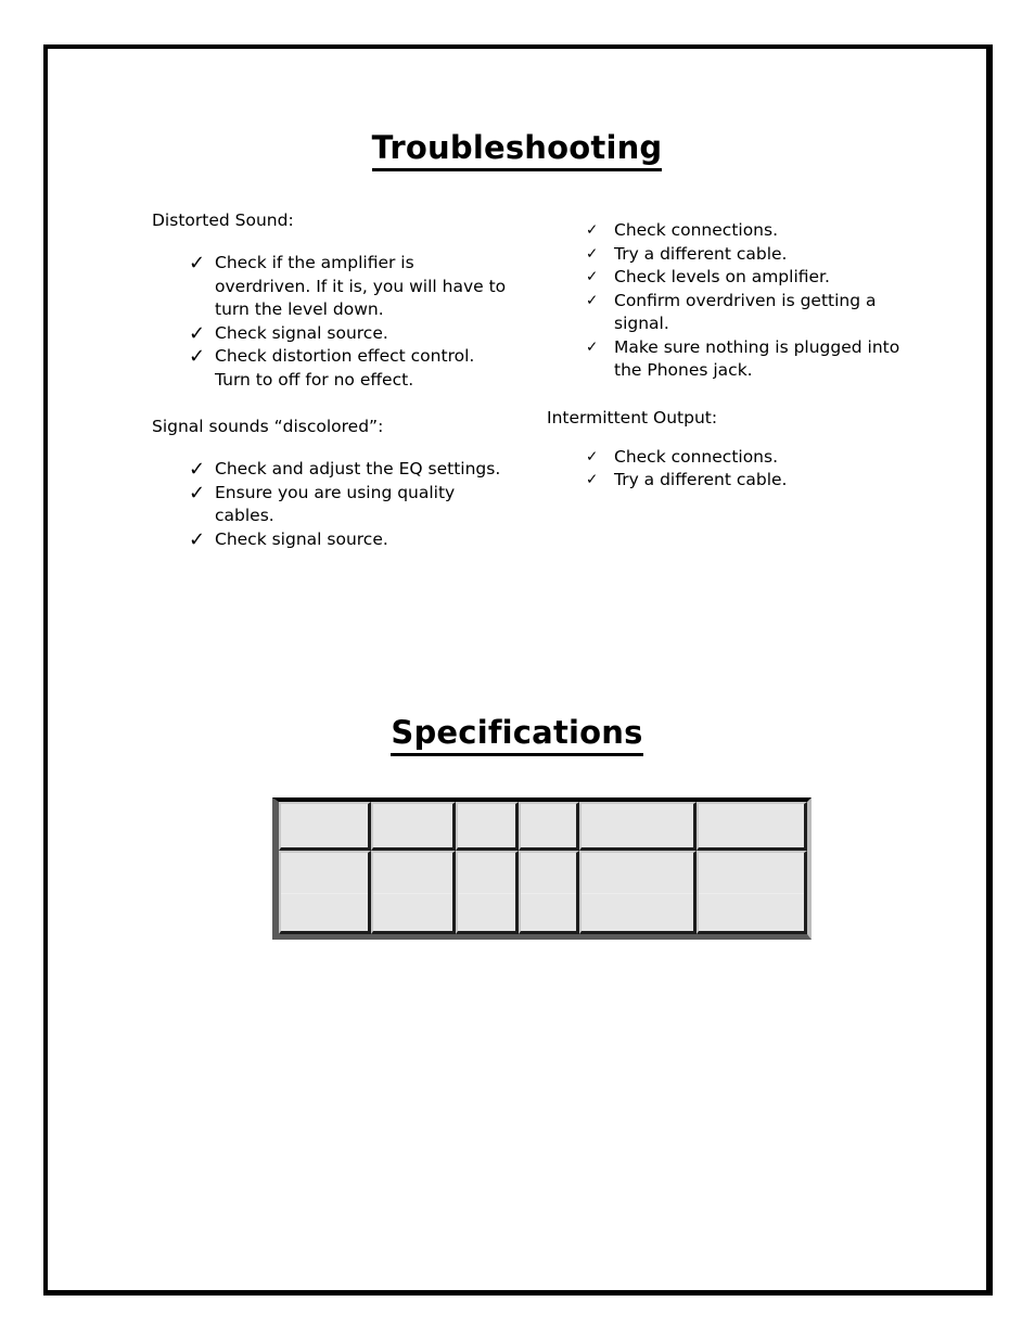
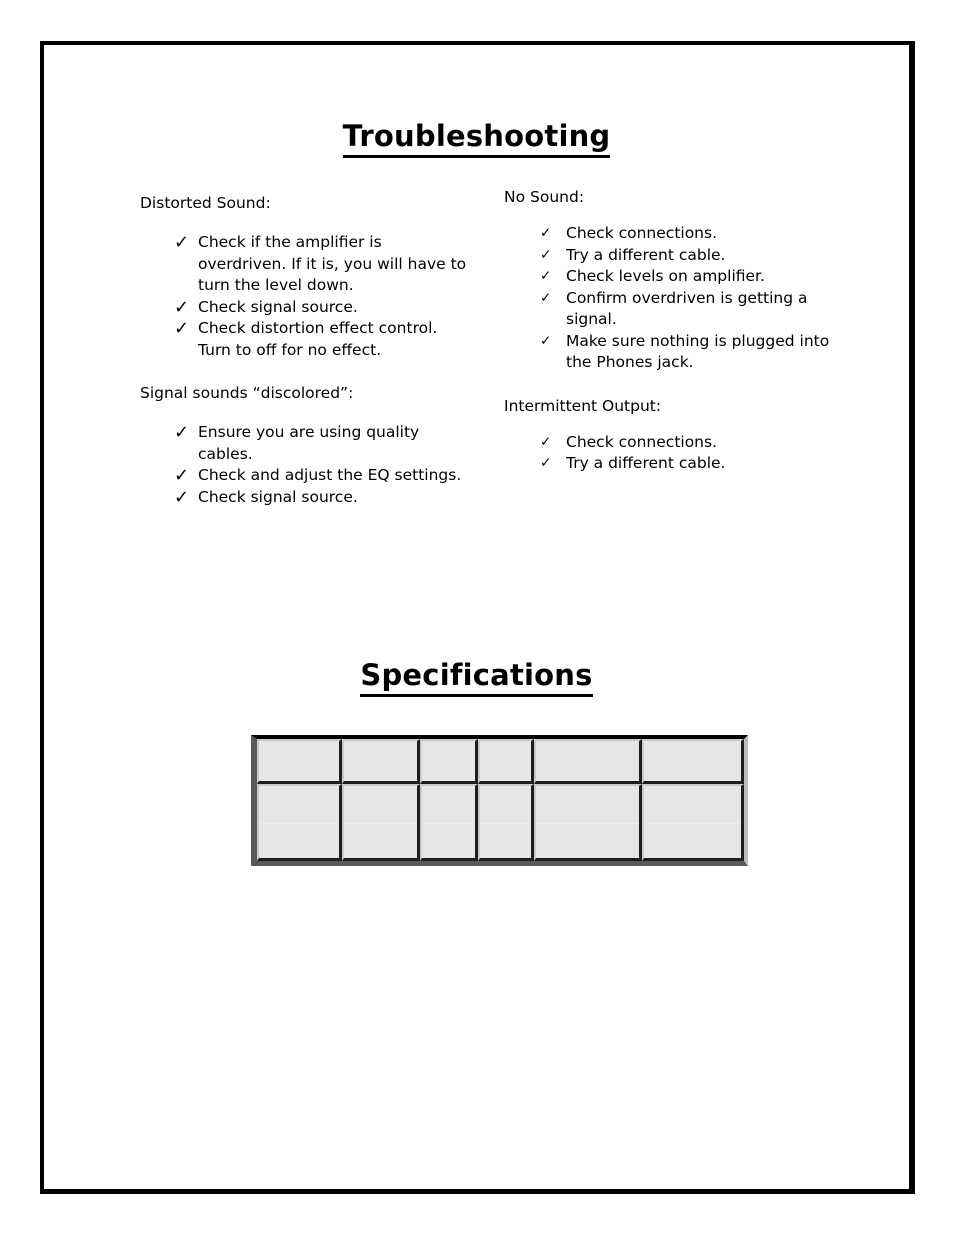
  Troubleshooting
  Distorted Sound:
  ✓
  Check if the amplifier is overdriven. If it is, you will have to turn the level down.
  ✓
  Check signal source.
  ✓
  Check distortion effect control. Turn to off for no effect.
  Signal sounds “discolored”:
  ✓
- Check and adjust the EQ settings.
+ Ensure you are using quality cables.
  ✓
- Ensure you are using quality cables.
+ Check and adjust the EQ settings.
  ✓
  Check signal source.
+ No Sound:
  ✓
  Check connections.
  ✓
  Try a different cable.
  ✓
  Check levels on amplifier.
  ✓
  Confirm overdriven is getting a signal.
  ✓
  Make sure nothing is plugged into the Phones jack.
  Intermittent Output:
  ✓
  Check connections.
  ✓
  Try a different cable.
  Specifications
